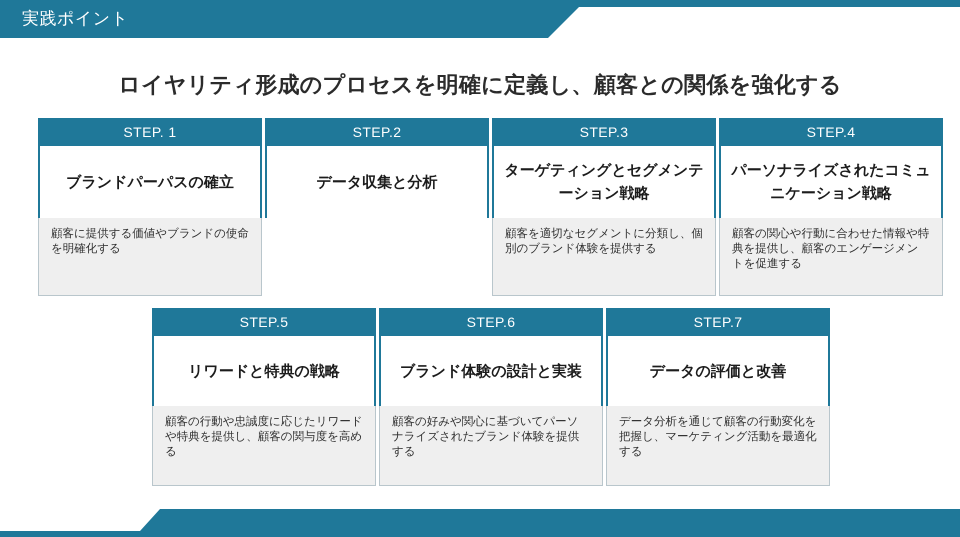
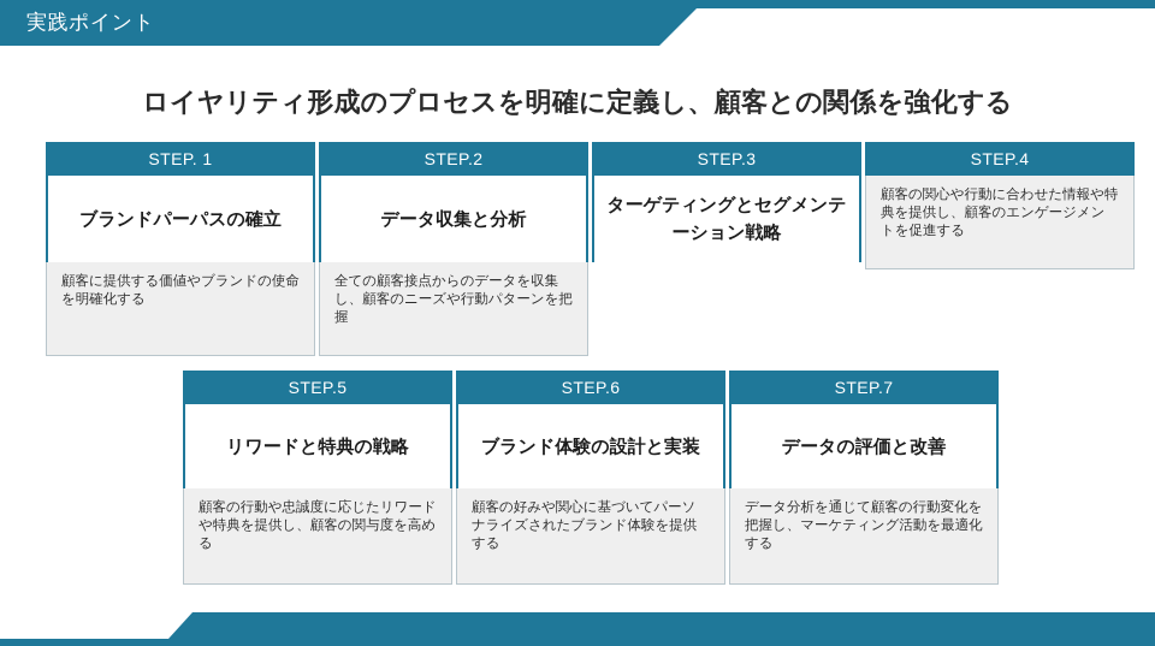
  実践ポイント
  ロイヤリティ形成のプロセスを明確に定義し、顧客との関係を強化する
  STEP. 1
  ブランドパーパスの確立
  顧客に提供する価値やブランドの使命を明確化する
  STEP.2
  データ収集と分析
+ 全ての顧客接点からのデータを収集し、顧客のニーズや行動パターンを把握
  STEP.3
  ターゲティングとセグメンテーション戦略
- 顧客を適切なセグメントに分類し、個別のブランド体験を提供する
  STEP.4
- パーソナライズされたコミュニケーション戦略
  顧客の関心や行動に合わせた情報や特典を提供し、顧客のエンゲージメントを促進する
  STEP.5
  リワードと特典の戦略
  顧客の行動や忠誠度に応じたリワードや特典を提供し、顧客の関与度を高める
  STEP.6
  ブランド体験の設計と実装
  顧客の好みや関心に基づいてパーソナライズされたブランド体験を提供する
  STEP.7
  データの評価と改善
  データ分析を通じて顧客の行動変化を把握し、マーケティング活動を最適化する
